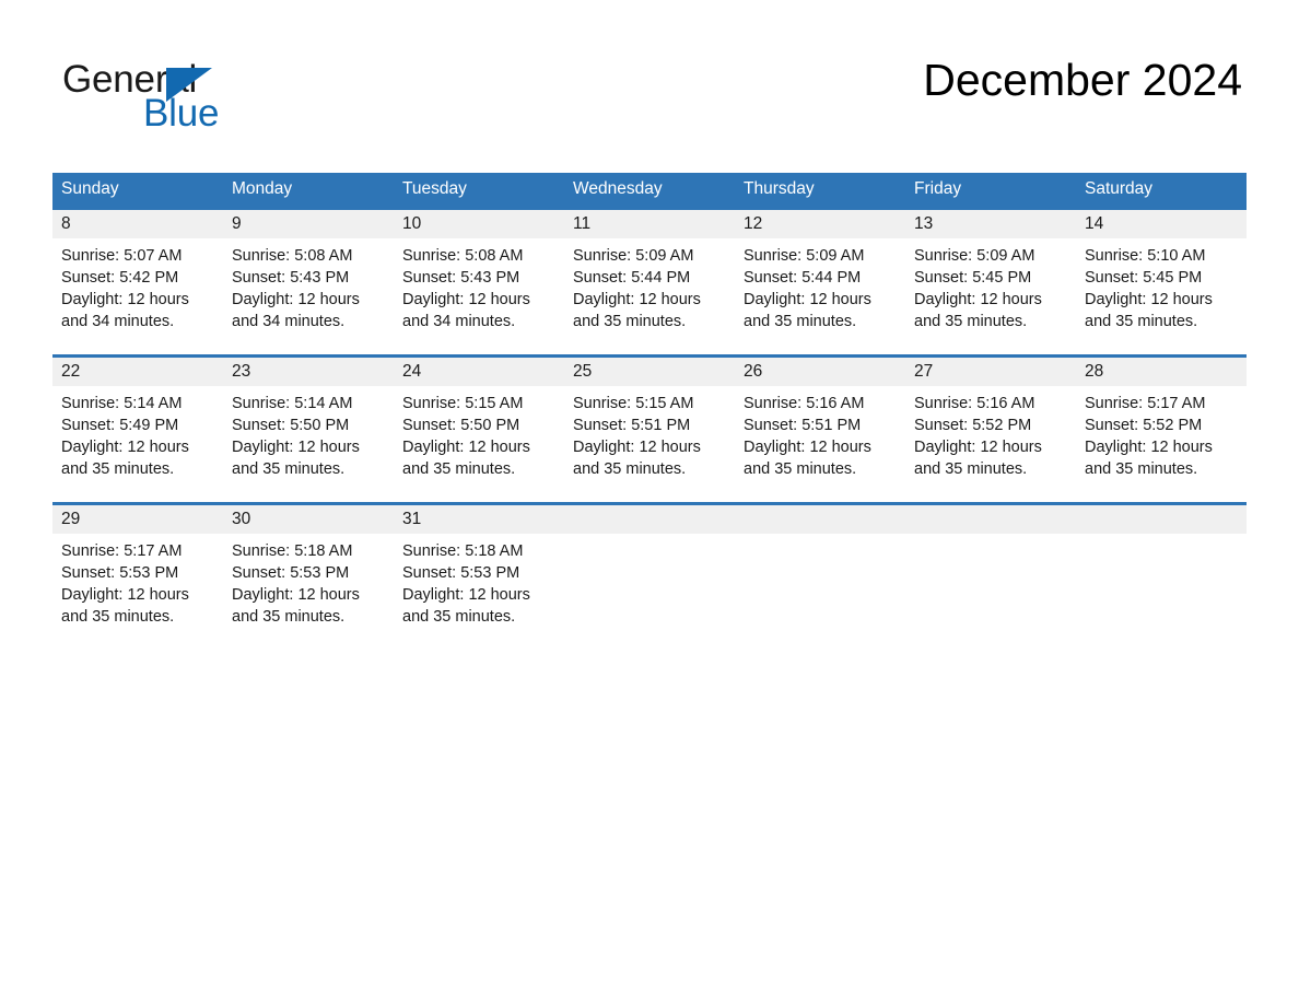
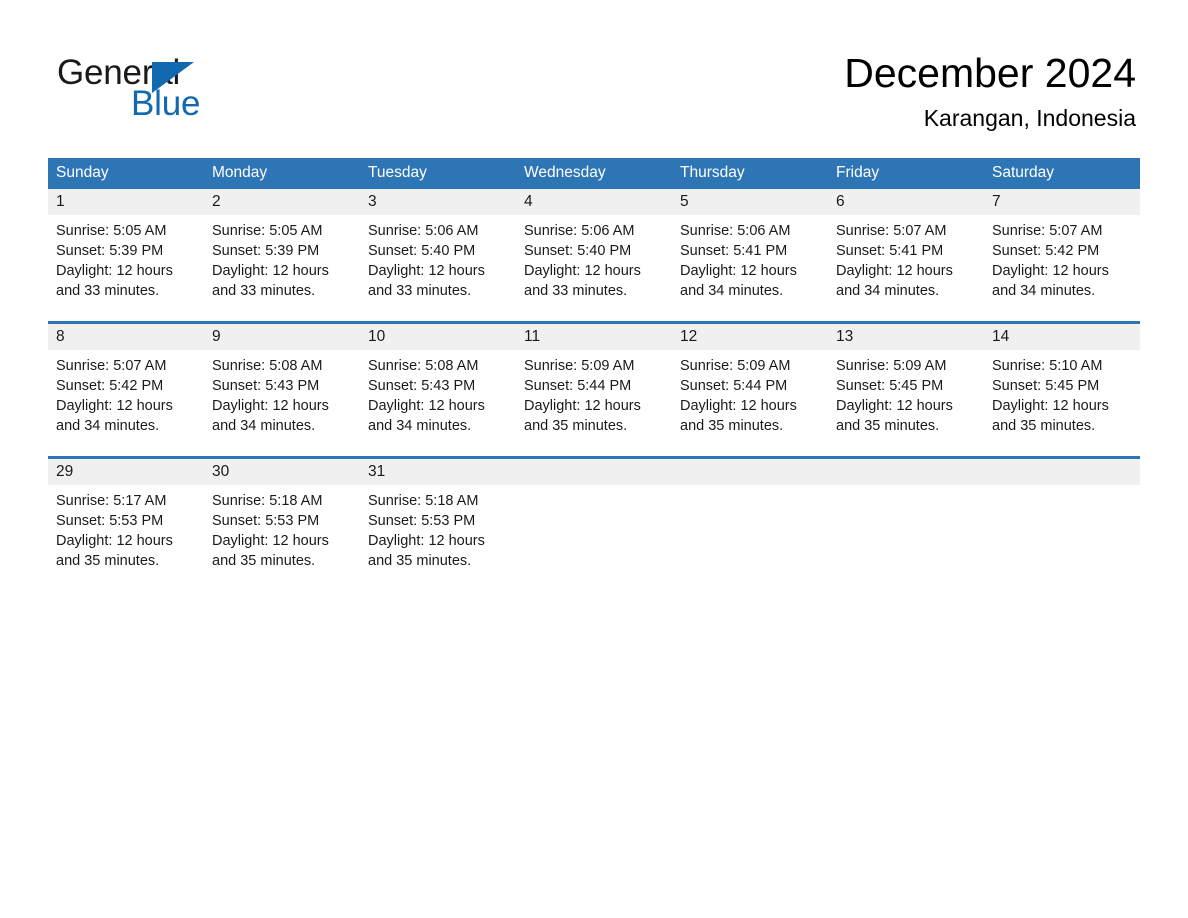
  General
  Blue
  December 2024
+ Karangan, Indonesia
  Sunday	Monday	Tuesday	Wednesday	Thursday	Friday	Saturday
+ 1 Sunrise: 5:05 AM Sunset: 5:39 PM Daylight: 12 hours and 33 minutes.	2 Sunrise: 5:05 AM Sunset: 5:39 PM Daylight: 12 hours and 33 minutes.	3 Sunrise: 5:06 AM Sunset: 5:40 PM Daylight: 12 hours and 33 minutes.	4 Sunrise: 5:06 AM Sunset: 5:40 PM Daylight: 12 hours and 33 minutes.	5 Sunrise: 5:06 AM Sunset: 5:41 PM Daylight: 12 hours and 34 minutes.	6 Sunrise: 5:07 AM Sunset: 5:41 PM Daylight: 12 hours and 34 minutes.	7 Sunrise: 5:07 AM Sunset: 5:42 PM Daylight: 12 hours and 34 minutes.
  8 Sunrise: 5:07 AM Sunset: 5:42 PM Daylight: 12 hours and 34 minutes.	9 Sunrise: 5:08 AM Sunset: 5:43 PM Daylight: 12 hours and 34 minutes.	10 Sunrise: 5:08 AM Sunset: 5:43 PM Daylight: 12 hours and 34 minutes.	11 Sunrise: 5:09 AM Sunset: 5:44 PM Daylight: 12 hours and 35 minutes.	12 Sunrise: 5:09 AM Sunset: 5:44 PM Daylight: 12 hours and 35 minutes.	13 Sunrise: 5:09 AM Sunset: 5:45 PM Daylight: 12 hours and 35 minutes.	14 Sunrise: 5:10 AM Sunset: 5:45 PM Daylight: 12 hours and 35 minutes.
- 22 Sunrise: 5:14 AM Sunset: 5:49 PM Daylight: 12 hours and 35 minutes.	23 Sunrise: 5:14 AM Sunset: 5:50 PM Daylight: 12 hours and 35 minutes.	24 Sunrise: 5:15 AM Sunset: 5:50 PM Daylight: 12 hours and 35 minutes.	25 Sunrise: 5:15 AM Sunset: 5:51 PM Daylight: 12 hours and 35 minutes.	26 Sunrise: 5:16 AM Sunset: 5:51 PM Daylight: 12 hours and 35 minutes.	27 Sunrise: 5:16 AM Sunset: 5:52 PM Daylight: 12 hours and 35 minutes.	28 Sunrise: 5:17 AM Sunset: 5:52 PM Daylight: 12 hours and 35 minutes.
  29 Sunrise: 5:17 AM Sunset: 5:53 PM Daylight: 12 hours and 35 minutes.	30 Sunrise: 5:18 AM Sunset: 5:53 PM Daylight: 12 hours and 35 minutes.	31 Sunrise: 5:18 AM Sunset: 5:53 PM Daylight: 12 hours and 35 minutes.
